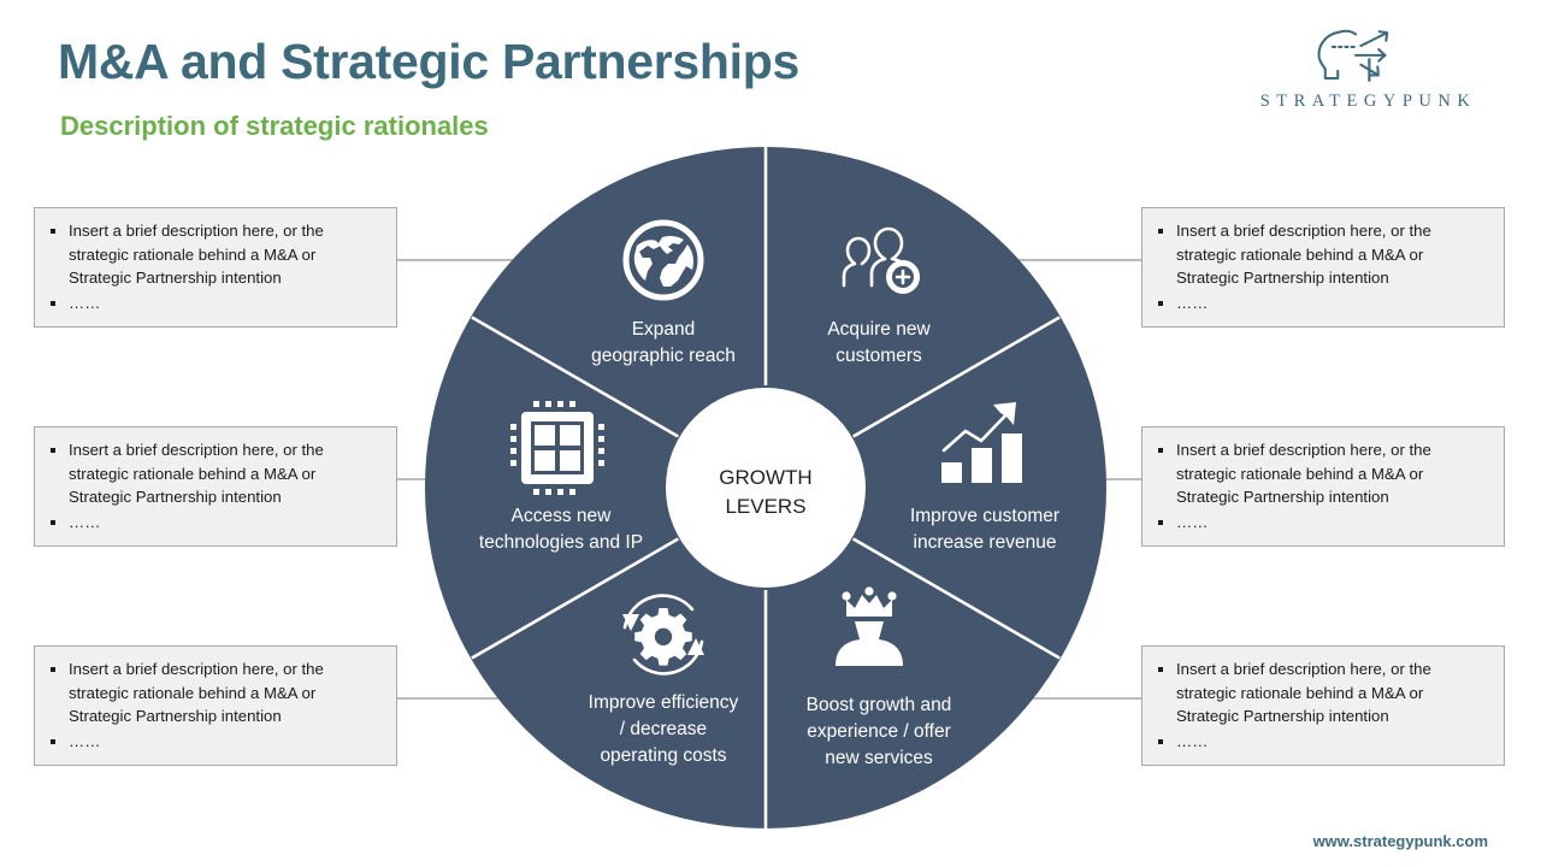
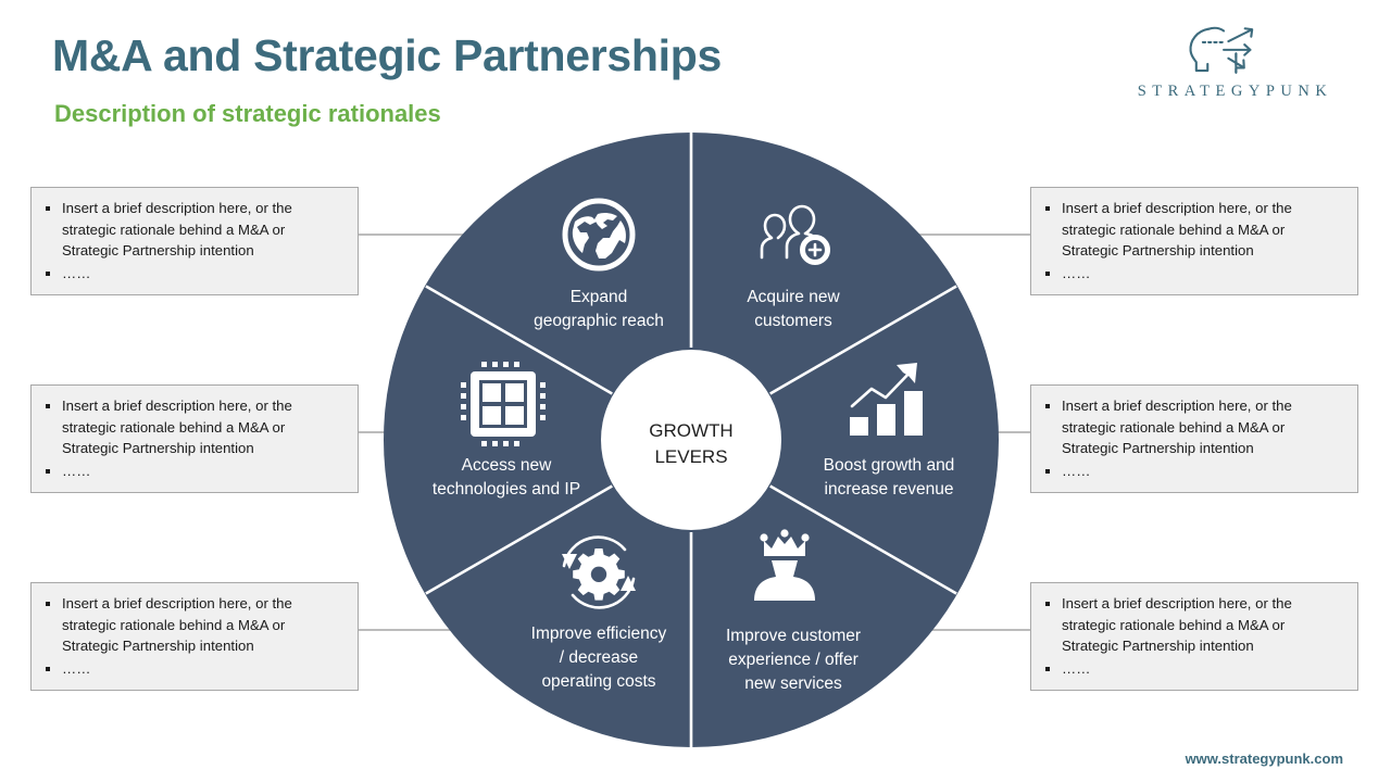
  M&A and Strategic Partnerships
  Description of strategic rationales
  STRATEGYPUNK
  www.strategypunk.com
  GROWTH
  LEVERS
  Expand
  geographic reach
  Acquire new
  customers
- Improve customer
+ Boost growth and
  increase revenue
- Boost growth and
+ Improve customer
  experience / offer
  new services
  Improve efficiency
  / decrease
  operating costs
  Access new
  technologies and IP
  Insert a brief description here, or the strategic rationale behind a M&A or Strategic Partnership intention
  ……
  Insert a brief description here, or the strategic rationale behind a M&A or Strategic Partnership intention
  ……
  Insert a brief description here, or the strategic rationale behind a M&A or Strategic Partnership intention
  ……
  Insert a brief description here, or the strategic rationale behind a M&A or Strategic Partnership intention
  ……
  Insert a brief description here, or the strategic rationale behind a M&A or Strategic Partnership intention
  ……
  Insert a brief description here, or the strategic rationale behind a M&A or Strategic Partnership intention
  ……
